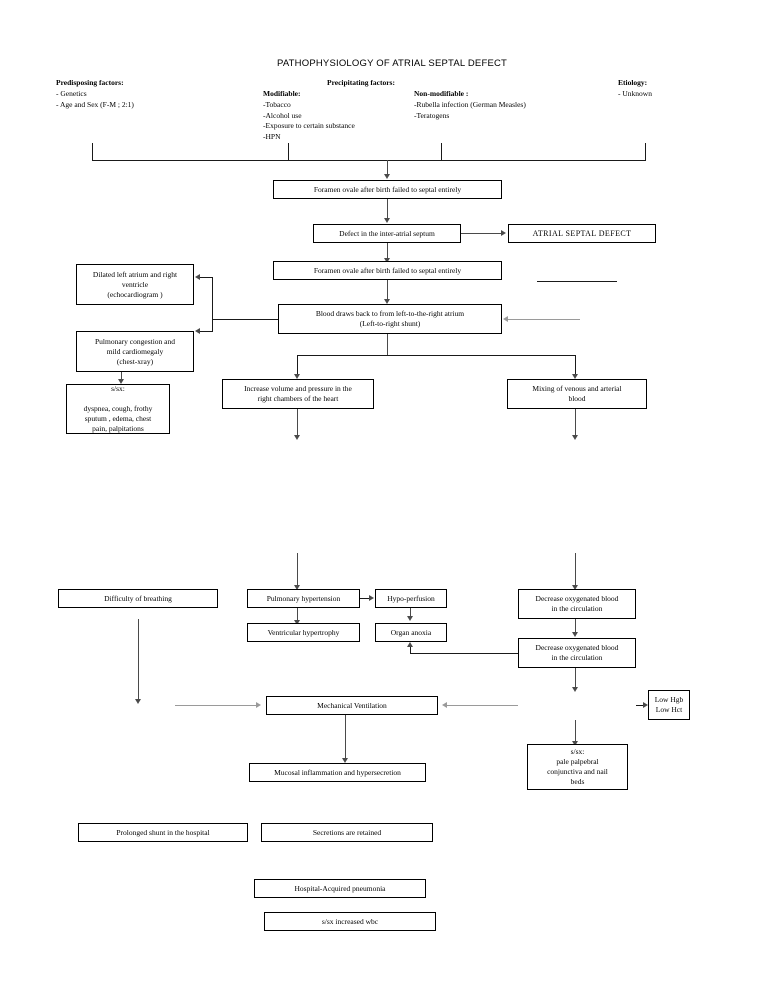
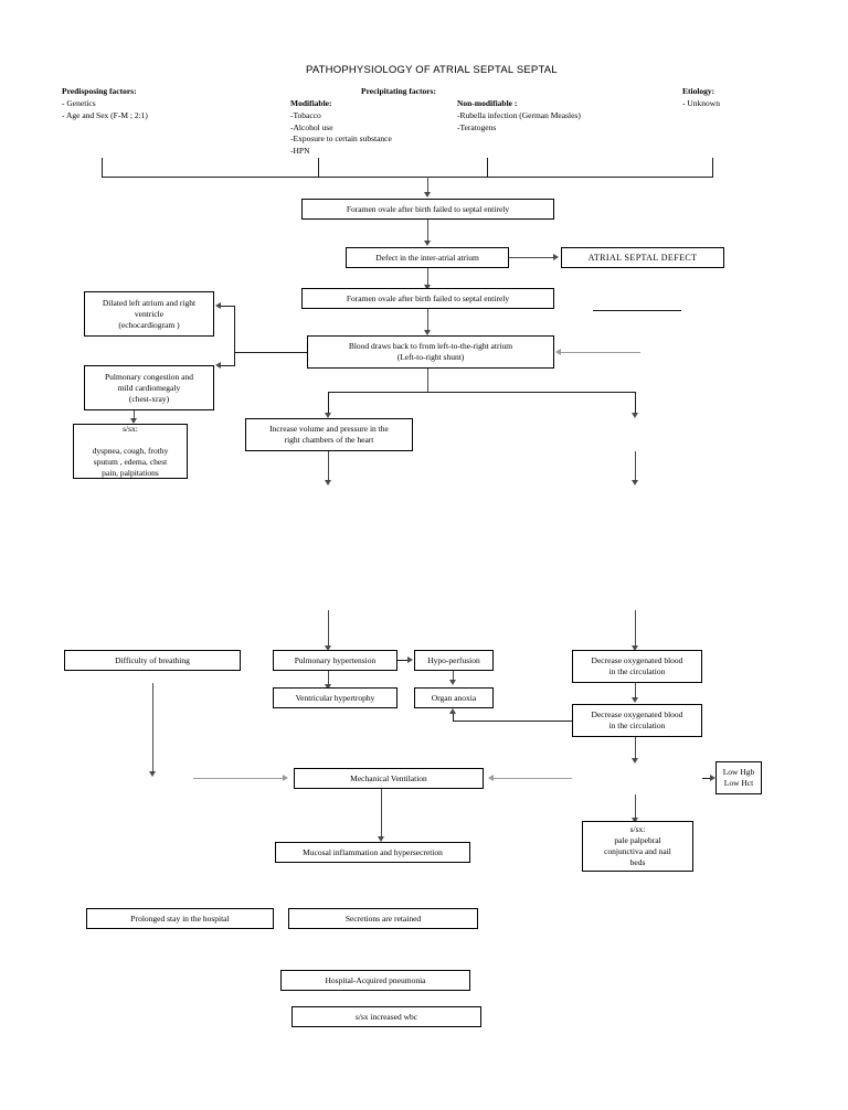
- PATHOPHYSIOLOGY OF ATRIAL SEPTAL DEFECT
+ PATHOPHYSIOLOGY OF ATRIAL SEPTAL SEPTAL
  Predisposing factors:
  - Genetics
  - Age and Sex (F-M ; 2:1)
  Precipitating factors:
  Modifiable:
  -Tobacco
  -Alcohol use
  -Exposure to certain substance
  -HPN
  Non-modifiable :
  -Rubella infection (German Measles)
  -Teratogens
  Etiology:
  - Unknown
  Foramen ovale after birth failed to septal entirely
- Defect in the inter-atrial septum
+ Defect in the inter-atrial atrium
  ATRIAL SEPTAL DEFECT
  Foramen ovale after birth failed to septal entirely
  Blood draws back to from left-to-the-right atrium
  (Left-to-right shunt)
  Dilated left atrium and right
  ventricle
  (echocardiogram )
  Pulmonary congestion and
  mild cardiomegaly
  (chest-xray)
  s/sx:
  dyspnea, cough, frothy
  sputum , edema, chest
  pain, palpitations
  Increase volume and pressure in the
  right chambers of the heart
- Mixing of venous and arterial
- blood
  Difficulty of breathing
  Pulmonary hypertension
  Hypo-perfusion
  Ventricular hypertrophy
  Organ anoxia
  Decrease oxygenated blood
  in the circulation
  Decrease oxygenated blood
  in the circulation
  Low Hgb
  Low Hct
  s/sx:
  pale palpebral
  conjunctiva and nail
  beds
  Mechanical Ventilation
  Mucosal inflammation and hypersecretion
- Prolonged shunt in the hospital
+ Prolonged stay in the hospital
  Secretions are retained
  Hospital-Acquired pneumonia
  s/sx increased wbc
